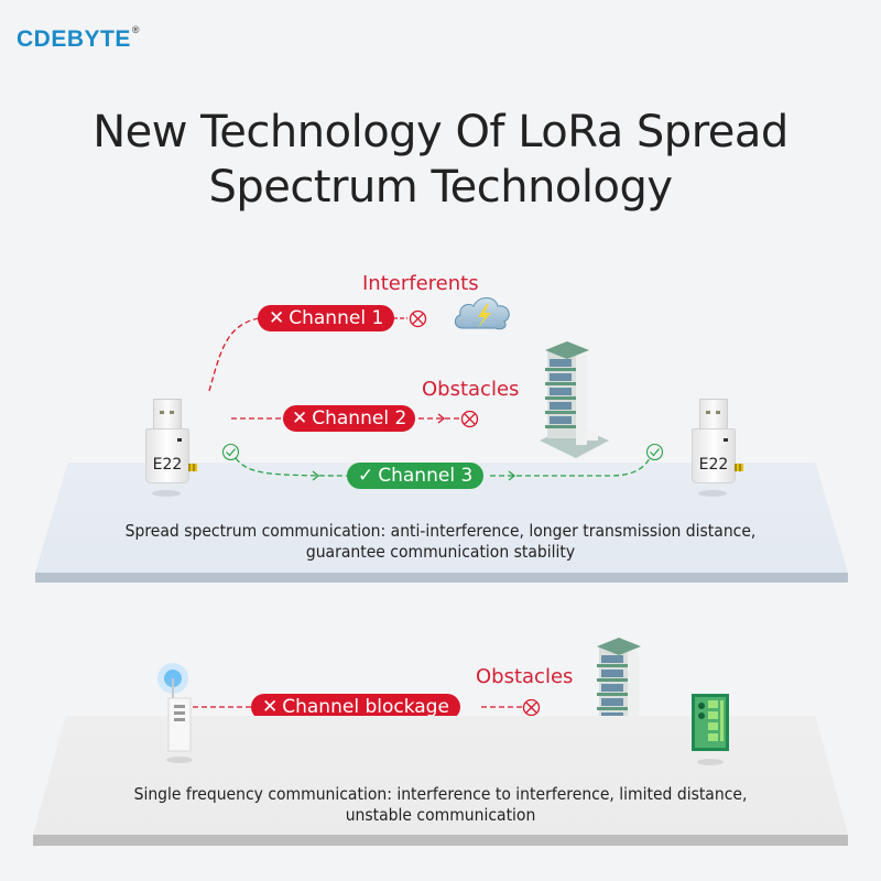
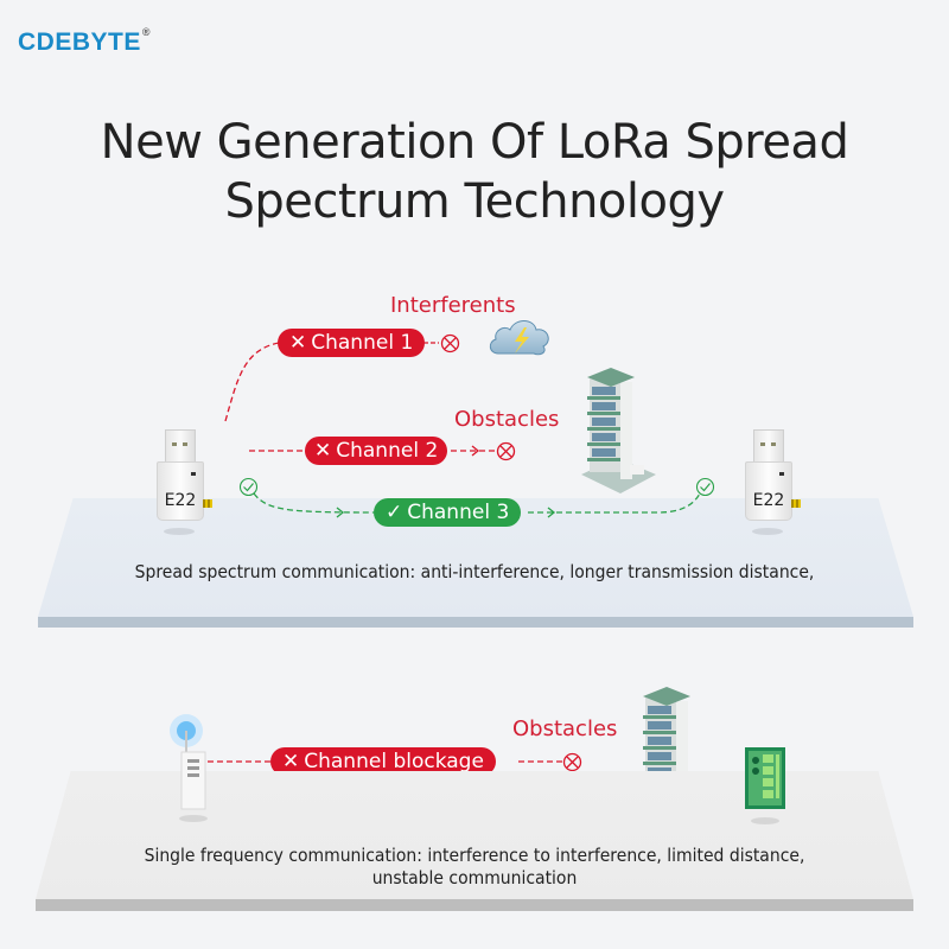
  CDEBYTE®
- New Technology Of LoRa Spread
+ New Generation Of LoRa Spread
  Spectrum Technology
  Interferents
  Obstacles
  Obstacles
  ✕ Channel 1
  ✕ Channel 2
  ✓ Channel 3
  ✕ Channel blockage
  E22
  E22
  Spread spectrum communication: anti-interference, longer transmission distance,
- guarantee communication stability
  Single frequency communication: interference to interference, limited distance,
  unstable communication
